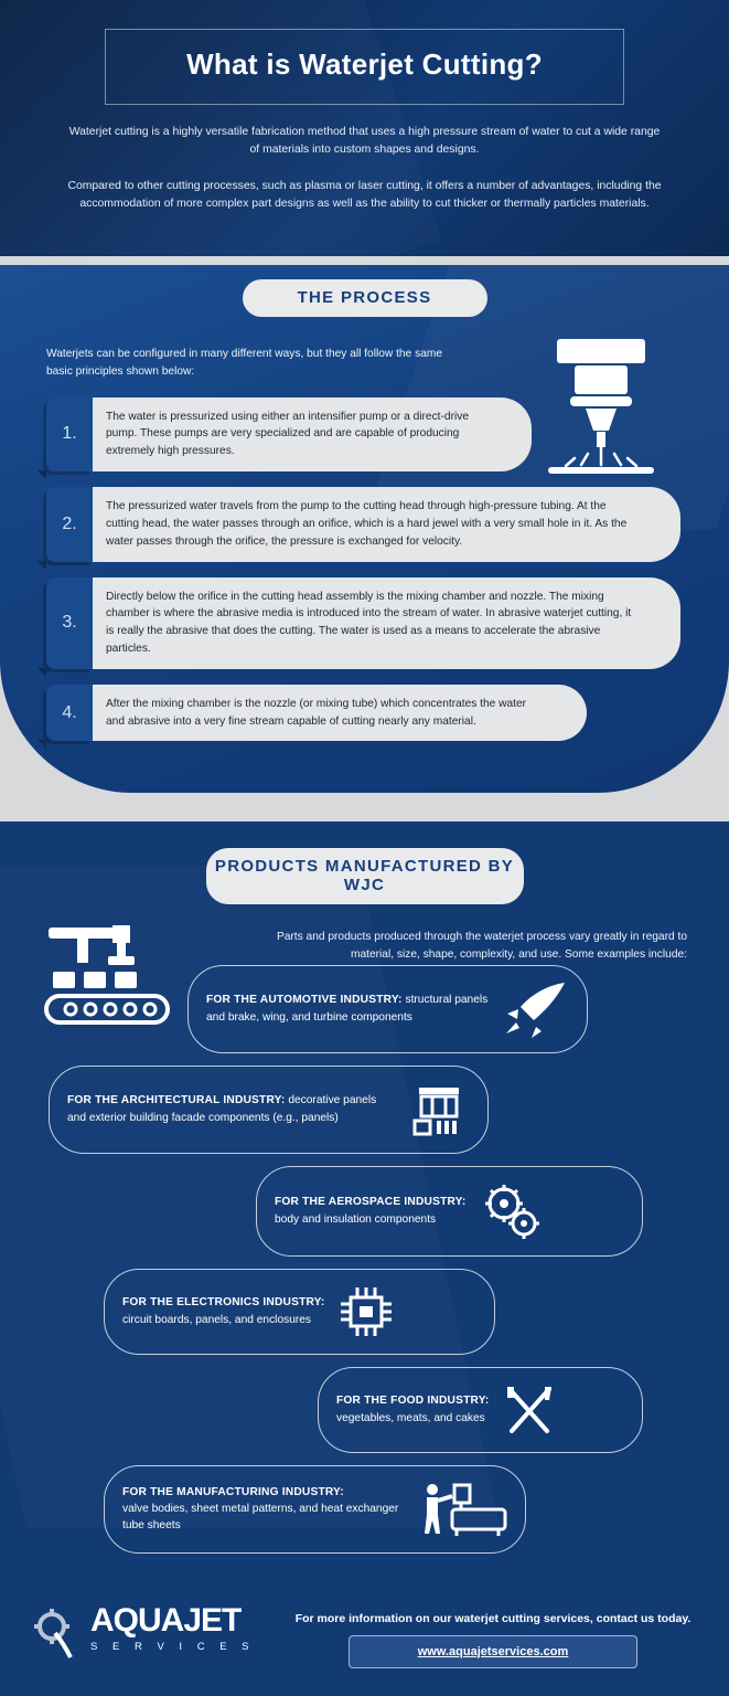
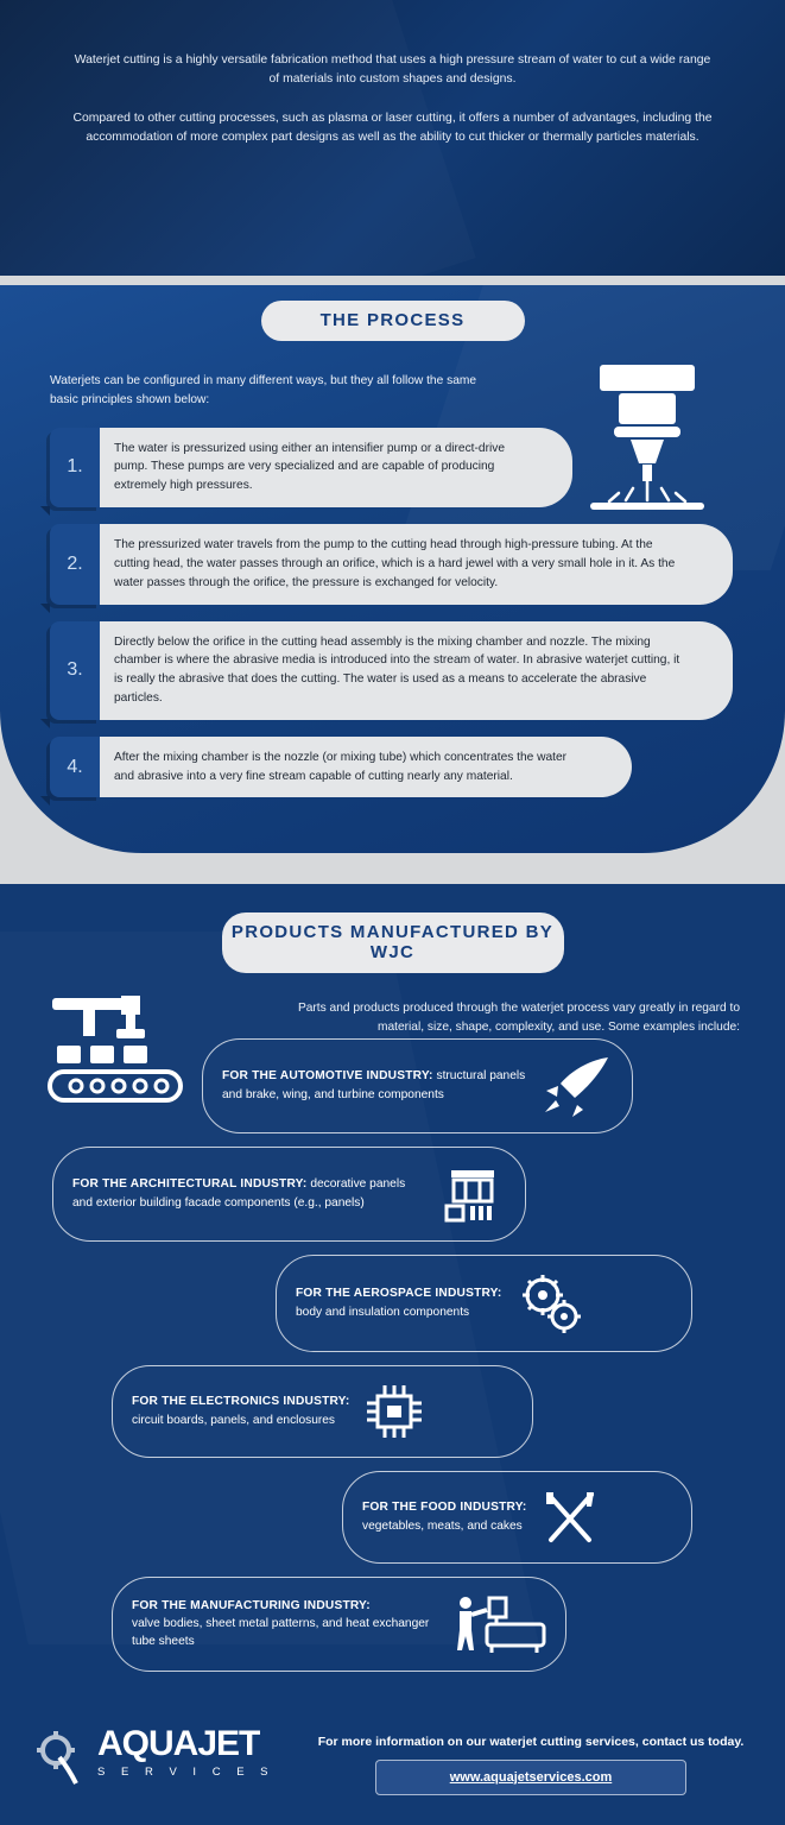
- What is Waterjet Cutting?
  Waterjet cutting is a highly versatile fabrication method that uses a high pressure stream of water to cut a wide range of materials into custom shapes and designs.
  Compared to other cutting processes, such as plasma or laser cutting, it offers a number of advantages, including the accommodation of more complex part designs as well as the ability to cut thicker or thermally particles materials.
  THE PROCESS
  Waterjets can be configured in many different ways, but they all follow the same basic principles shown below:
  1.
  The water is pressurized using either an intensifier pump or a direct-drive pump. These pumps are very specialized and are capable of producing extremely high pressures.
  2.
  The pressurized water travels from the pump to the cutting head through high-pressure tubing. At the cutting head, the water passes through an orifice, which is a hard jewel with a very small hole in it. As the water passes through the orifice, the pressure is exchanged for velocity.
  3.
  Directly below the orifice in the cutting head assembly is the mixing chamber and nozzle. The mixing chamber is where the abrasive media is introduced into the stream of water. In abrasive waterjet cutting, it is really the abrasive that does the cutting. The water is used as a means to accelerate the abrasive particles.
  4.
  After the mixing chamber is the nozzle (or mixing tube) which concentrates the water and abrasive into a very fine stream capable of cutting nearly any material.
  PRODUCTS MANUFACTURED BY WJC
  Parts and products produced through the waterjet process vary greatly in regard to material, size, shape, complexity, and use. Some examples include:
  FOR THE AUTOMOTIVE INDUSTRY: structural panels and brake, wing, and turbine components
  FOR THE ARCHITECTURAL INDUSTRY: decorative panels and exterior building facade components (e.g., panels)
  FOR THE AEROSPACE INDUSTRY:
  body and insulation components
  FOR THE ELECTRONICS INDUSTRY:
  circuit boards, panels, and enclosures
  FOR THE FOOD INDUSTRY:
  vegetables, meats, and cakes
  FOR THE MANUFACTURING INDUSTRY:
  valve bodies, sheet metal patterns, and heat exchanger tube sheets
  AQUAJET
  S E R V I C E S
  For more information on our waterjet cutting services, contact us today.
  www.aquajetservices.com
